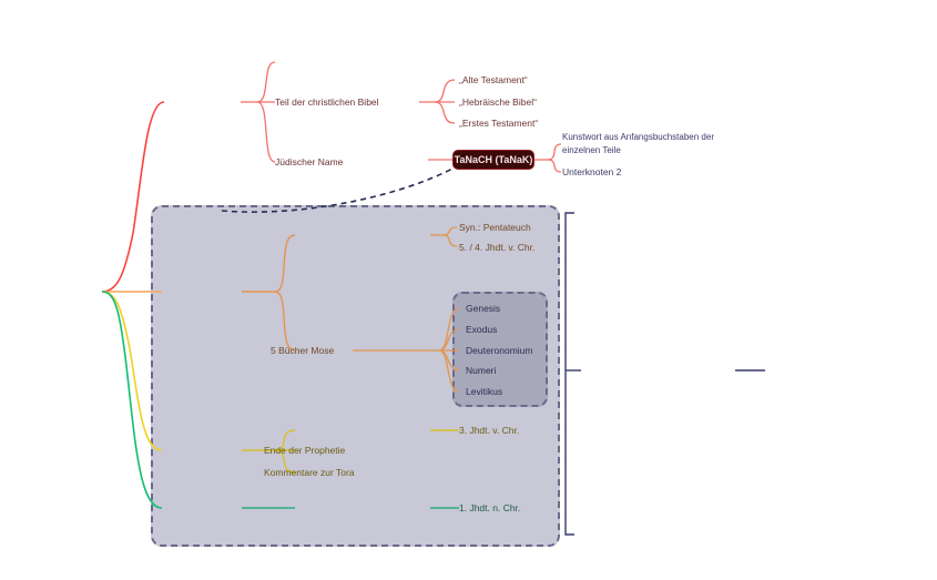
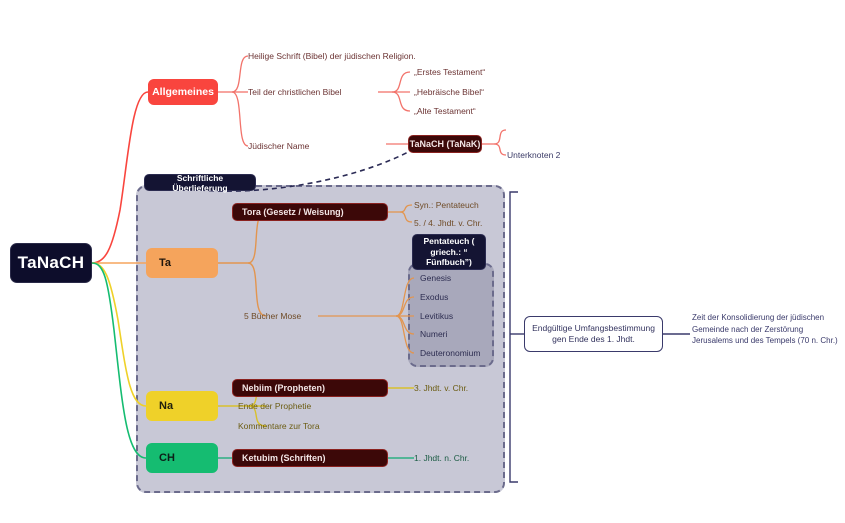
+ TaNaCH
+ Allgemeines
+ Heilige Schrift (Bibel) der jüdischen Religion.
  Teil der christlichen Bibel
  Jüdischer Name
- „Alte Testament“
+ „Erstes Testament“
  „Hebräische Bibel“
- „Erstes Testament“
+ „Alte Testament“
  TaNaCH (TaNaK)
- Kunstwort aus Anfangsbuchstaben der einzelnen Teile
  Unterknoten 2
+ Schriftliche Überlieferung
+ Ta
+ Tora (Gesetz / Weisung)
  Syn.: Pentateuch
  5. / 4. Jhdt. v. Chr.
+ Pentateuch ( griech.: “ Fünfbuch”)
  5 Bücher Mose
  Genesis
  Exodus
- Deuteronomium
+ Levitikus
  Numeri
- Levitikus
+ Deuteronomium
+ Na
+ Nebiim (Propheten)
  3. Jhdt. v. Chr.
  Ende der Prophetie
  Kommentare zur Tora
+ CH
+ Ketubim (Schriften)
  1. Jhdt. n. Chr.
+ Endgültige Umfangsbestimmung gen Ende des 1. Jhdt.
+ Zeit der Konsolidierung der jüdischen Gemeinde nach der Zerstörung Jerusalems und des Tempels (70 n. Chr.)
